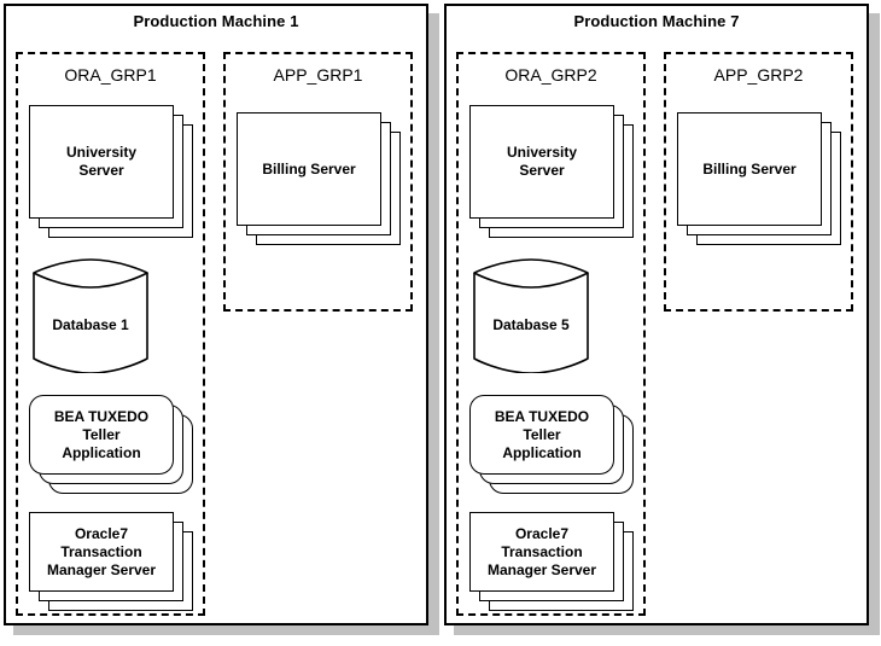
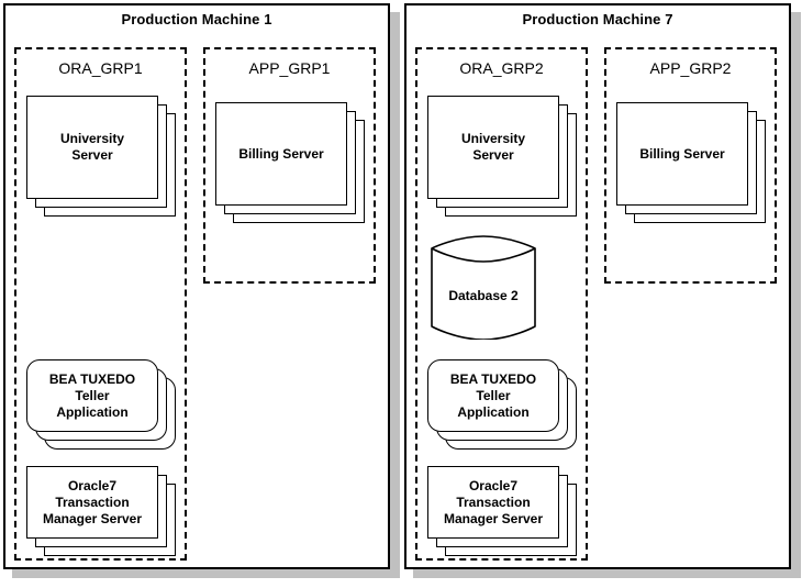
  Production Machine 1
  ORA_GRP1
  University
  Server
- Database 1
  BEA TUXEDO
  Teller
  Application
  Oracle7
  Transaction
  Manager Server
  APP_GRP1
  Billing Server
  Production Machine 7
  ORA_GRP2
  University
  Server
- Database 5
+ Database 2
  BEA TUXEDO
  Teller
  Application
  Oracle7
  Transaction
  Manager Server
  APP_GRP2
  Billing Server
